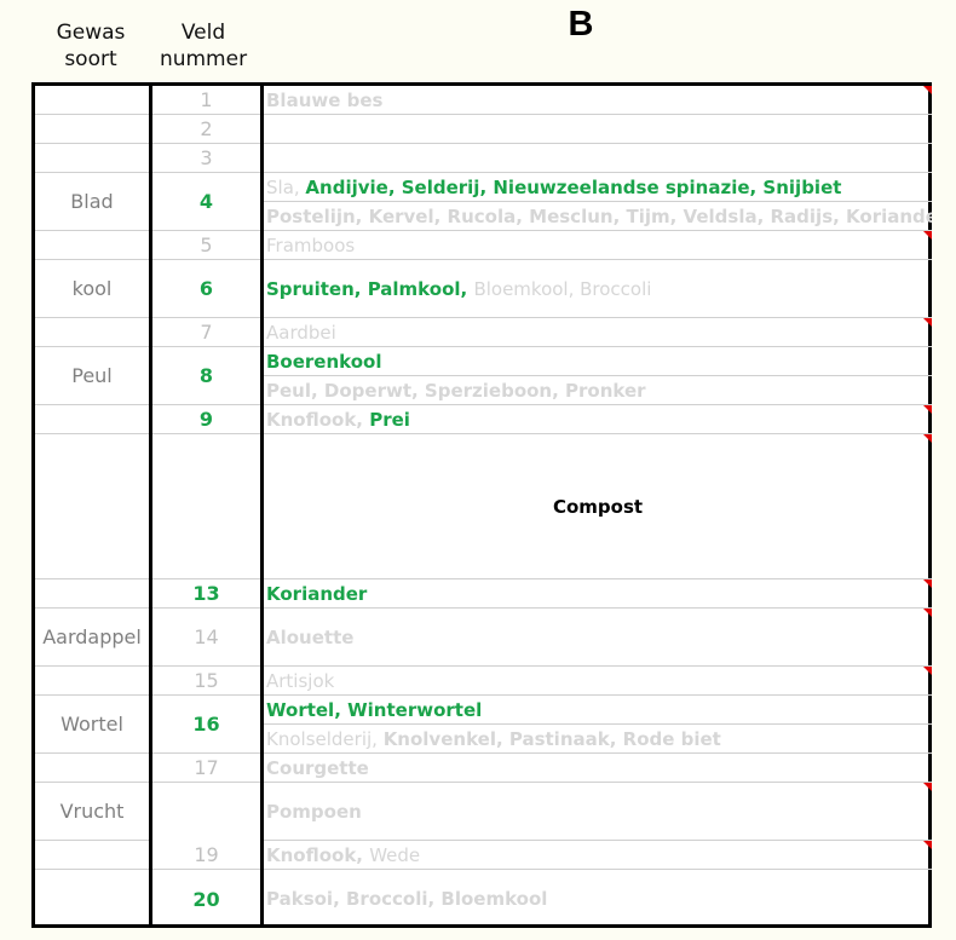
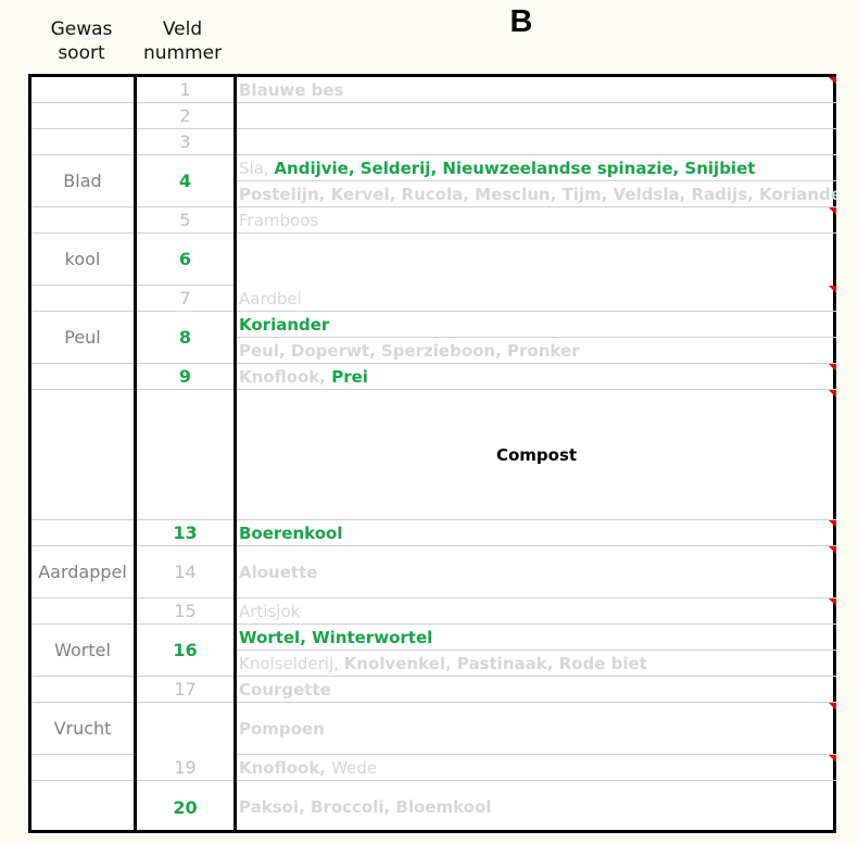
  Gewas
  soort
  Veld
  nummer
  B
  1
  Blauwe bes
  2
  3
  Blad
  4
  Sla,
  Andijvie, Selderij, Nieuwzeelandse spinazie, Snijbiet
  Postelijn, Kervel, Rucola, Mesclun, Tijm, Veldsla, Radijs, Koriande
  5
  Framboos
  kool
  6
- Spruiten, Palmkool,
- Bloemkool, Broccoli
  7
  Aardbei
  Peul
  8
- Boerenkool
+ Koriander
  Peul, Doperwt, Sperzieboon, Pronker
  9
  Knoflook,
  Prei
  Compost
  13
- Koriander
+ Boerenkool
  Aardappel
  14
  Alouette
  15
  Artisjok
  Wortel
  16
  Wortel, Winterwortel
  Knolselderij,
  Knolvenkel, Pastinaak, Rode biet
  17
  Courgette
  Vrucht
  Pompoen
  19
  Knoflook,
  Wede
  20
  Paksoi, Broccoli, Bloemkool
